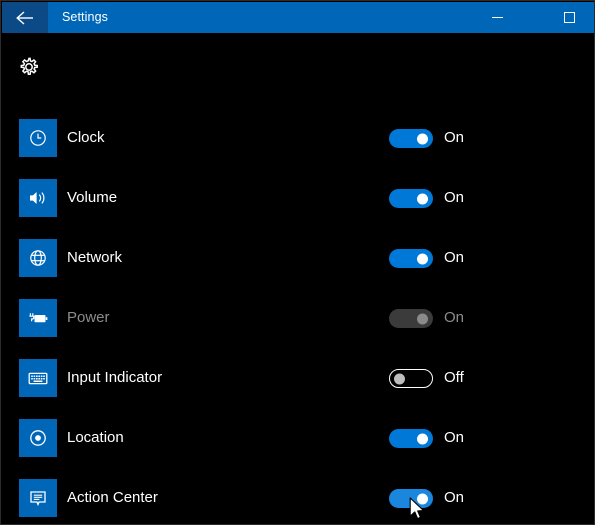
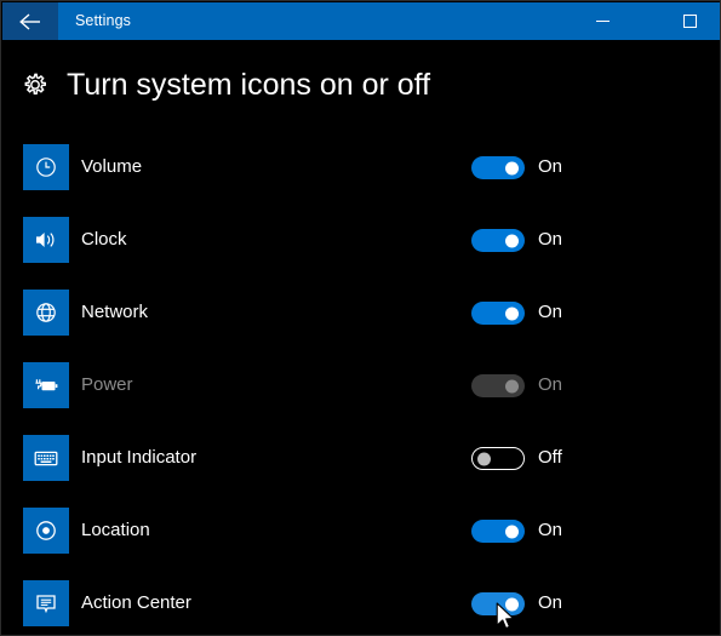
  Settings
+ Turn system icons on or off
- Clock
+ Volume
  On
- Volume
+ Clock
  On
  Network
  On
  Power
  On
  Input Indicator
  Off
  Location
  On
  Action Center
  On
